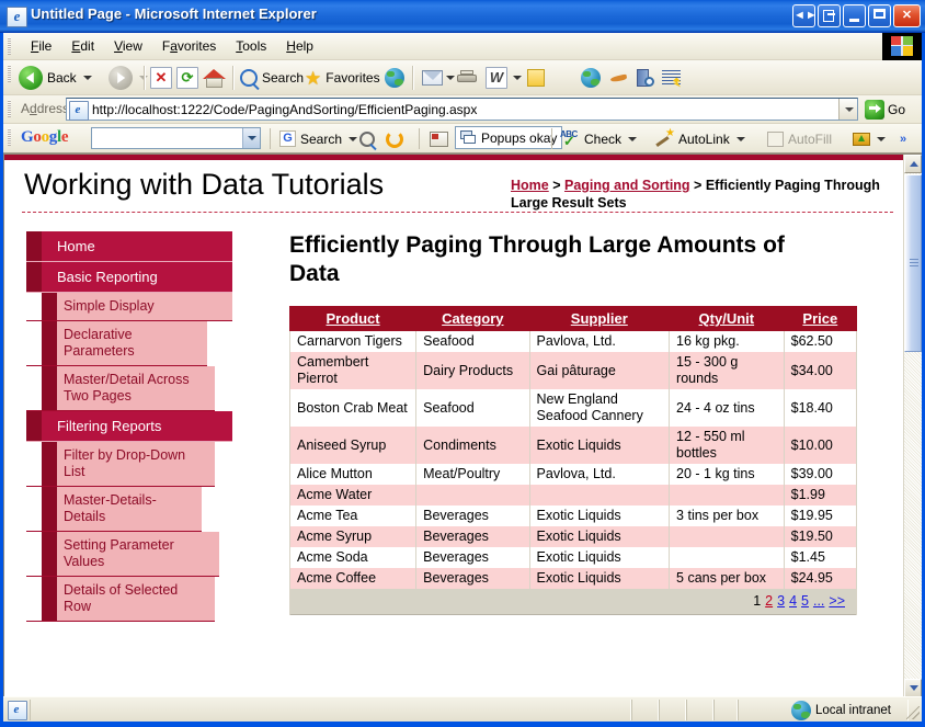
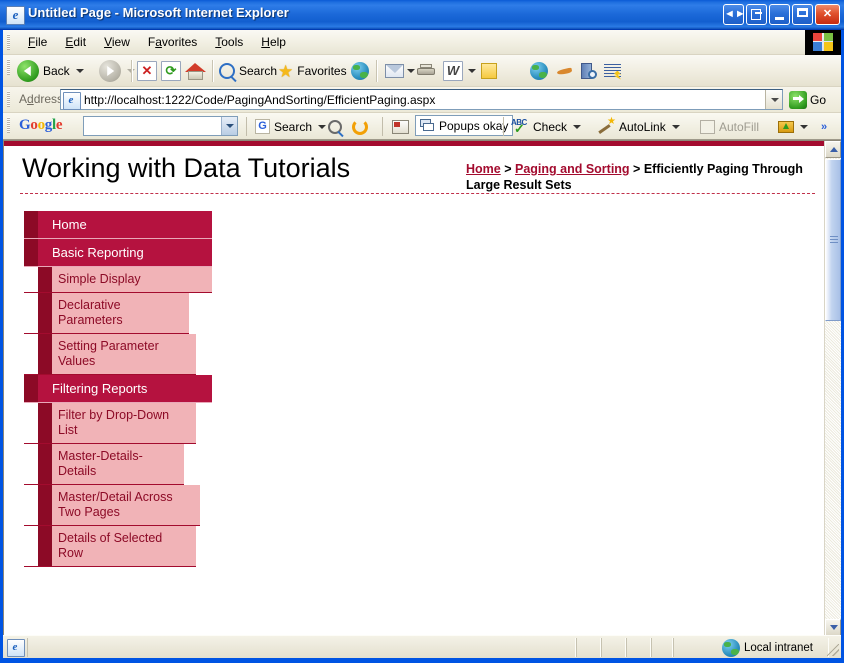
  e
  Untitled Page - Microsoft Internet Explorer
  ◄►
  ✕
  File
  Edit
  View
  Favorites
  Tools
  Help
  Back
  ✕
  ⟳
  Search
  ★
  Favorites
  W
  Addres
  e
  http://localhost:1222/Code/PagingAndSorting/EfficientPaging.aspx
  Go
  Google
  G
  Search
  Popups okay
  ABC
  ✓
  Check
  AutoLink
  AutoFill
  »
  Working with Data Tutorials
  Home > Paging and Sorting > Efficiently Paging Through Large Result Sets
  Home
  Basic Reporting
  Simple Display
  Declarative Parameters
- Master/Detail Across Two Pages
+ Setting Parameter Values
  Filtering Reports
  Filter by Drop-Down List
  Master-Details-Details
- Setting Parameter Values
+ Master/Detail Across Two Pages
  Details of Selected Row
- Efficiently Paging Through Large Amounts of Data
- Product	Category	Supplier	Qty/Unit	Price
- Carnarvon Tigers	Seafood	Pavlova, Ltd.	16 kg pkg.	$62.50
- Camembert Pierrot	Dairy Products	Gai pâturage	15 - 300 g rounds	$34.00
- Boston Crab Meat	Seafood	New England Seafood Cannery	24 - 4 oz tins	$18.40
- Aniseed Syrup	Condiments	Exotic Liquids	12 - 550 ml bottles	$10.00
- Alice Mutton	Meat/Poultry	Pavlova, Ltd.	20 - 1 kg tins	$39.00
- Acme Water				$1.99
- Acme Tea	Beverages	Exotic Liquids	3 tins per box	$19.95
- Acme Syrup	Beverages	Exotic Liquids		$19.50
- Acme Soda	Beverages	Exotic Liquids		$1.45
- Acme Coffee	Beverages	Exotic Liquids	5 cans per box	$24.95
- 1 2 3 4 5 ... >>
  e
  Local intranet
